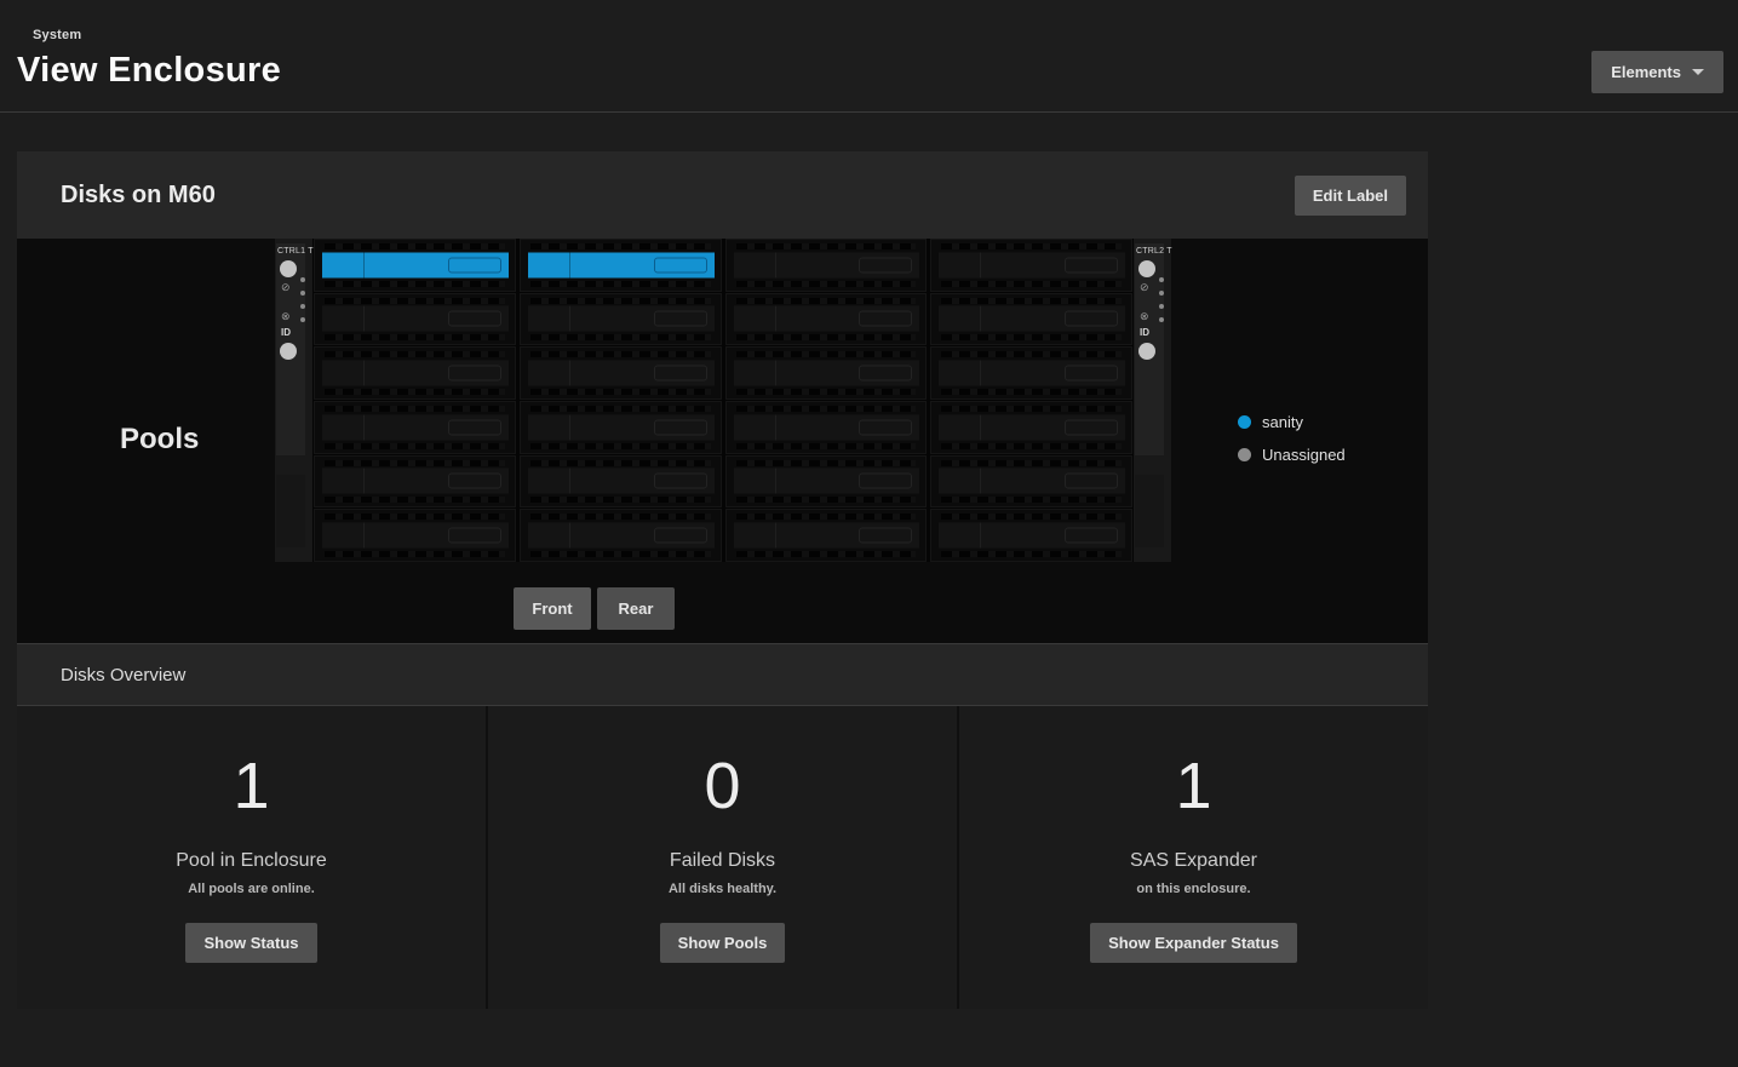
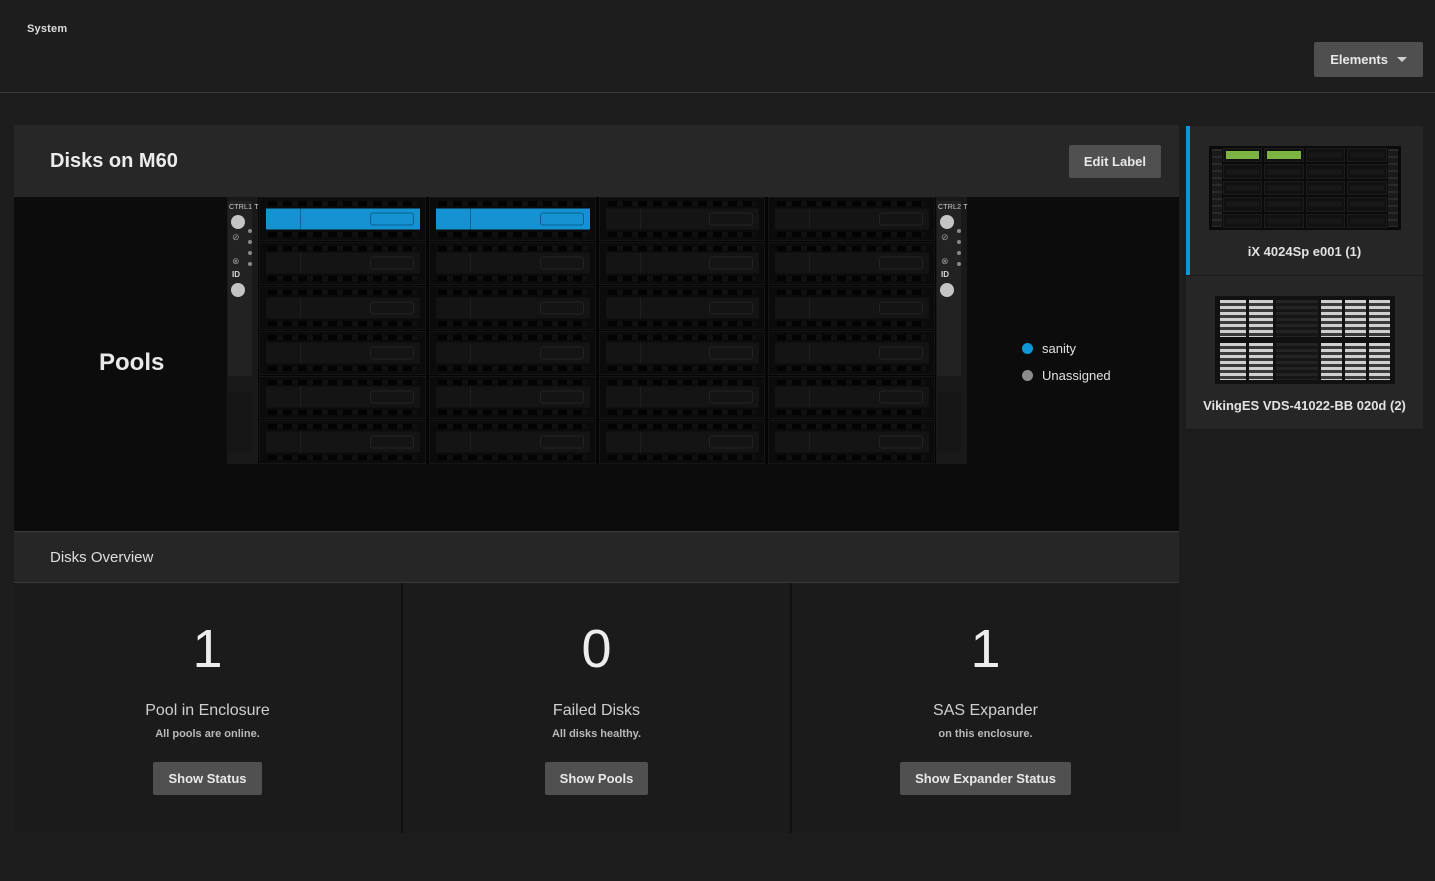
  System
- View Enclosure
  Elements
  Disks on M60
  Edit Label
  Pools
  ⊘
  ⊗
  ID
  ⊘
  ⊗
  ID
  sanity
  Unassigned
- Front
- Rear
  Disks Overview
  1
  Pool in Enclosure
  All pools are online.
  Show Status
  0
  Failed Disks
  All disks healthy.
  Show Pools
  1
  SAS Expander
  on this enclosure.
  Show Expander Status
+ iX 4024Sp e001 (1)
+ VikingES VDS-41022-BB 020d (2)
